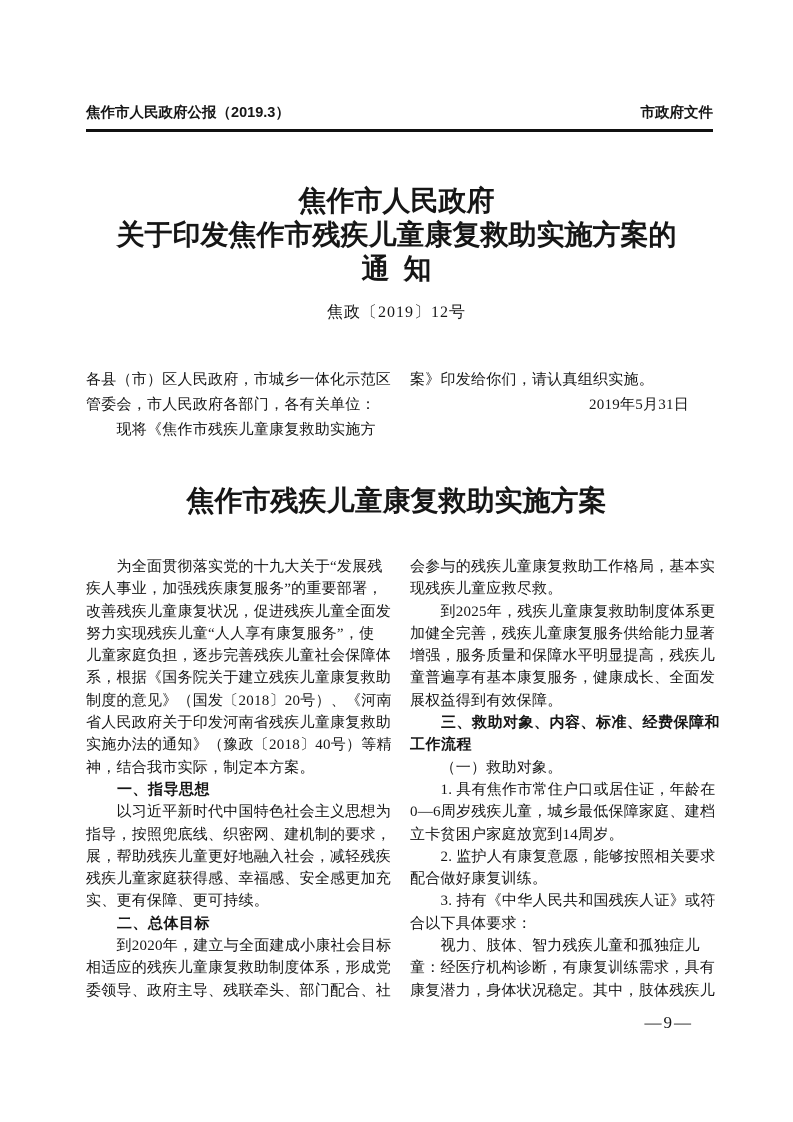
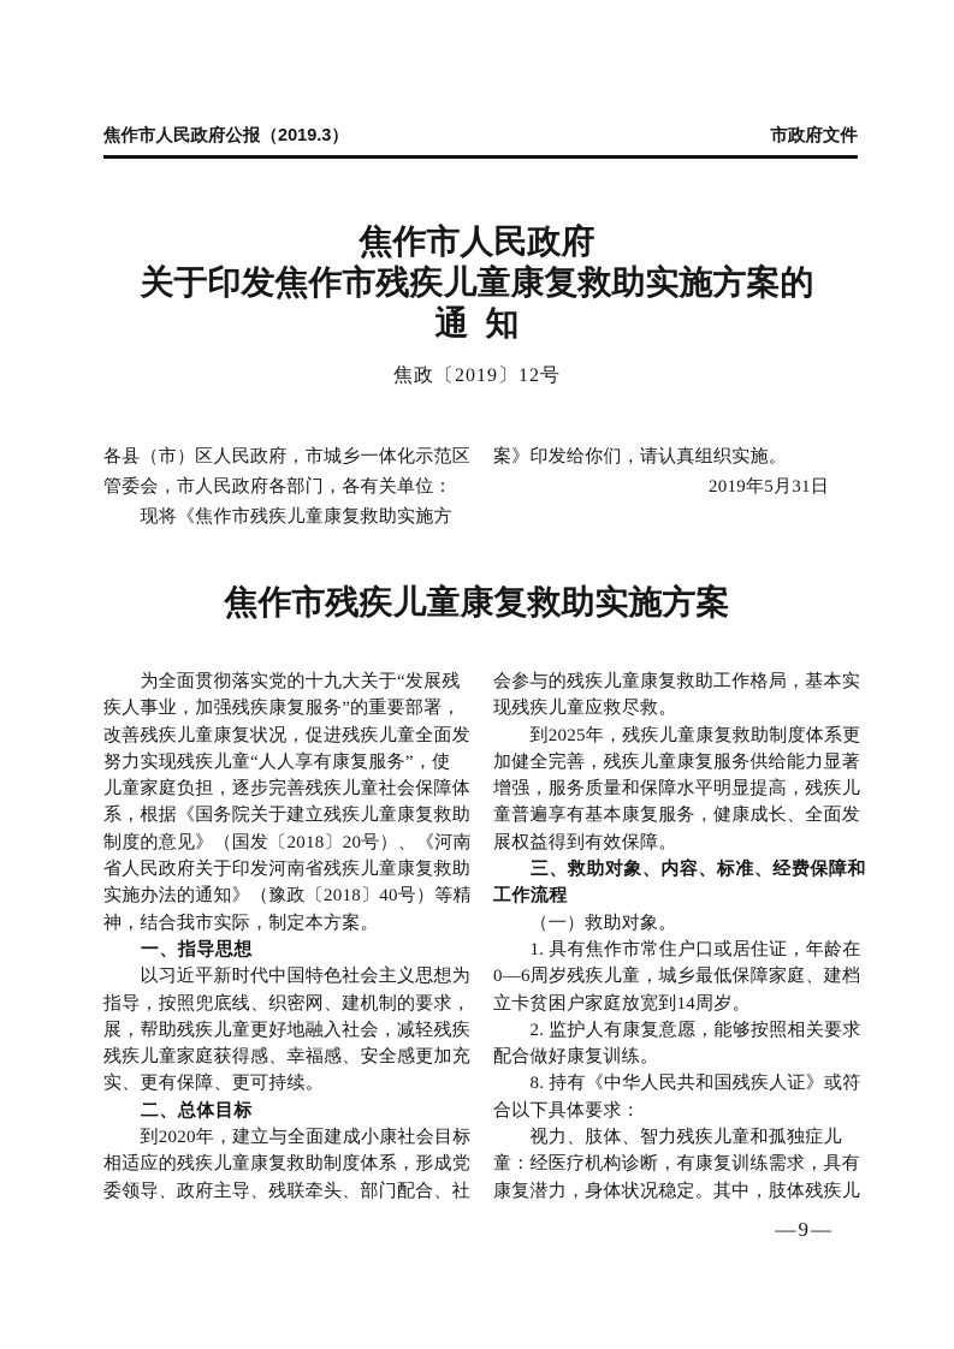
  焦作市人民政府公报（2019.3）
  市政府文件
  焦作市人民政府
  关于印发焦作市残疾儿童康复救助实施方案的
  通 知
  焦政〔2019〕12号
  各县（市）区人民政府，市城乡一体化示范区
  管委会，市人民政府各部门，各有关单位：
  现将《焦作市残疾儿童康复救助实施方
  案》印发给你们，请认真组织实施。
  2019年5月31日
  焦作市残疾儿童康复救助实施方案
  为全面贯彻落实党的十九大关于“发展残
  疾人事业，加强残疾康复服务”的重要部署，
  改善残疾儿童康复状况，促进残疾儿童全面发
  努力实现残疾儿童“人人享有康复服务”，使
  儿童家庭负担，逐步完善残疾儿童社会保障体
  系，根据《国务院关于建立残疾儿童康复救助
  制度的意见》（国发〔2018〕20号）、《河南
  省人民政府关于印发河南省残疾儿童康复救助
  实施办法的通知》（豫政〔2018〕40号）等精
  神，结合我市实际，制定本方案。
  一、指导思想
  以习近平新时代中国特色社会主义思想为
  指导，按照兜底线、织密网、建机制的要求，
  展，帮助残疾儿童更好地融入社会，减轻残疾
  残疾儿童家庭获得感、幸福感、安全感更加充
  实、更有保障、更可持续。
  二、总体目标
  到2020年，建立与全面建成小康社会目标
  相适应的残疾儿童康复救助制度体系，形成党
  委领导、政府主导、残联牵头、部门配合、社
  会参与的残疾儿童康复救助工作格局，基本实
  现残疾儿童应救尽救。
  到2025年，残疾儿童康复救助制度体系更
  加健全完善，残疾儿童康复服务供给能力显著
  增强，服务质量和保障水平明显提高，残疾儿
  童普遍享有基本康复服务，健康成长、全面发
  展权益得到有效保障。
  三、救助对象、内容、标准、经费保障和
  工作流程
  （一）救助对象。
  1. 具有焦作市常住户口或居住证，年龄在
  0—6周岁残疾儿童，城乡最低保障家庭、建档
  立卡贫困户家庭放宽到14周岁。
  2. 监护人有康复意愿，能够按照相关要求
  配合做好康复训练。
- 3. 持有《中华人民共和国残疾人证》或符
+ 8. 持有《中华人民共和国残疾人证》或符
  合以下具体要求：
  视力、肢体、智力残疾儿童和孤独症儿
  童：经医疗机构诊断，有康复训练需求，具有
  康复潜力，身体状况稳定。其中，肢体残疾儿
  —9—
